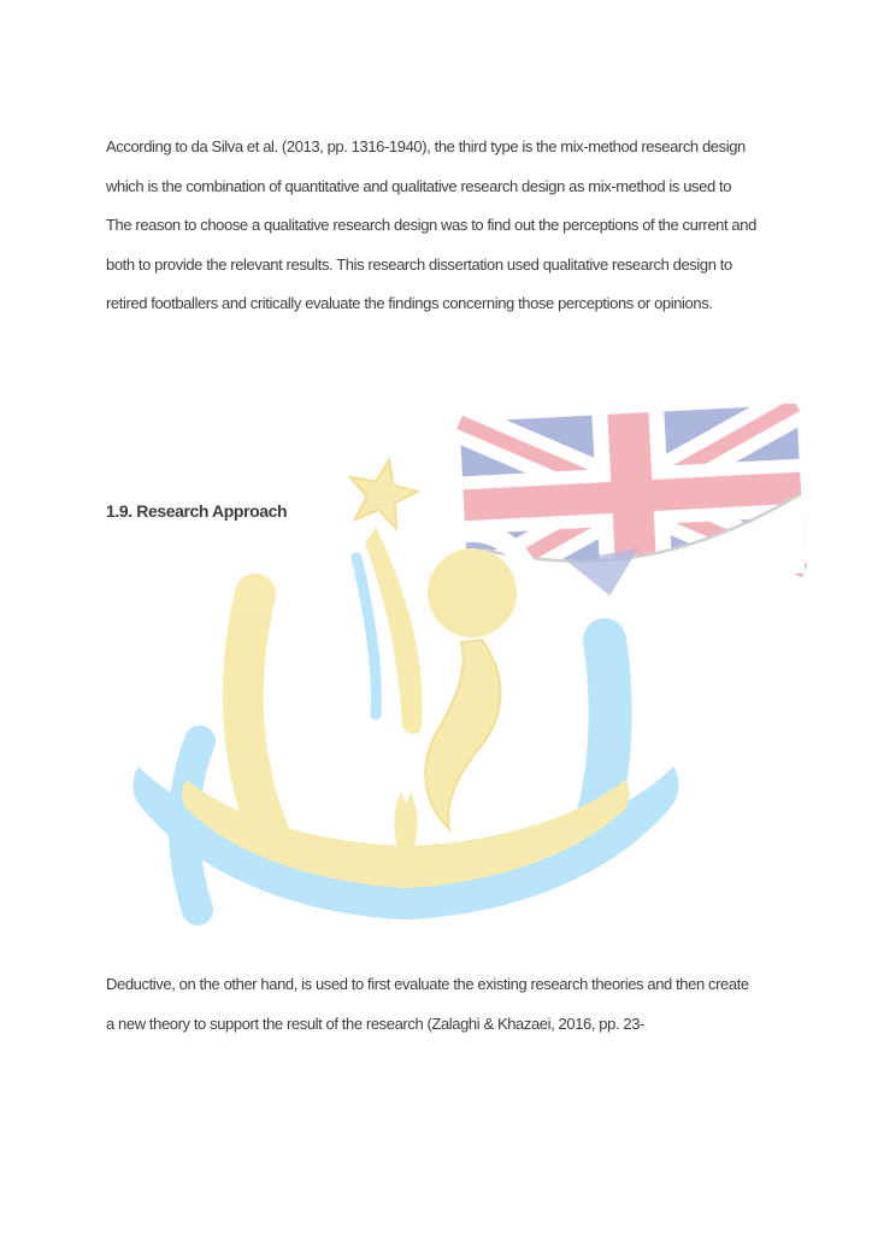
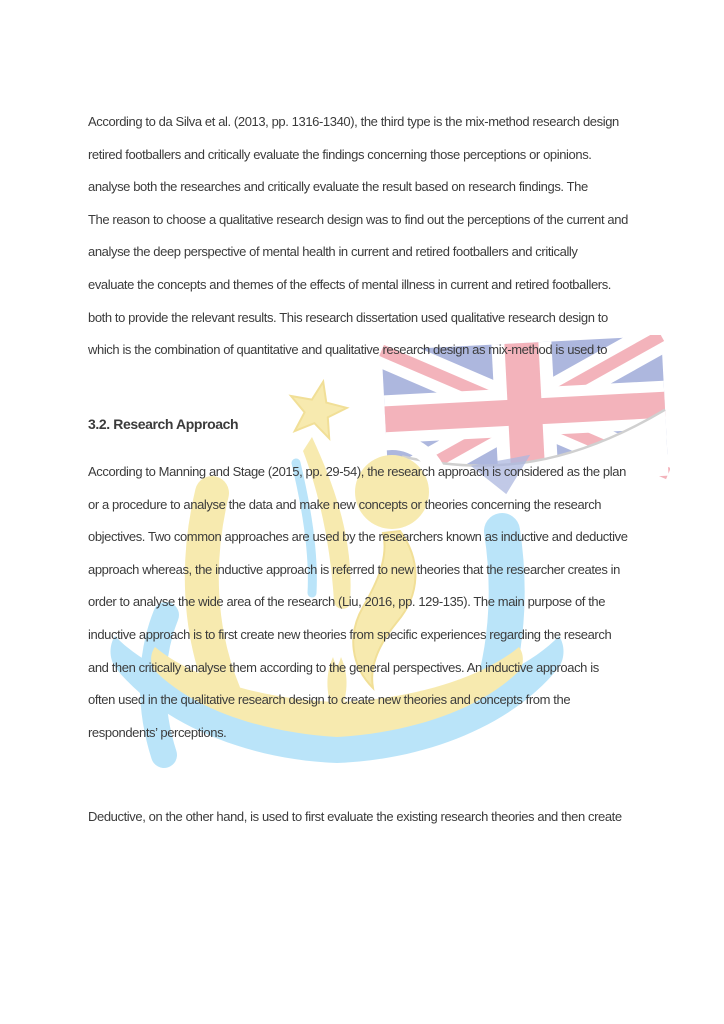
- According to da Silva et al. (2013, pp. 1316-1940), the third type is the mix-method research design
+ According to da Silva et al. (2013, pp. 1316-1340), the third type is the mix-method research design
- which is the combination of quantitative and qualitative research design as mix-method is used to
+ retired footballers and critically evaluate the findings concerning those perceptions or opinions.
+ analyse both the researches and critically evaluate the result based on research findings. The
  The reason to choose a qualitative research design was to find out the perceptions of the current and
+ analyse the deep perspective of mental health in current and retired footballers and critically
+ evaluate the concepts and themes of the effects of mental illness in current and retired footballers.
  both to provide the relevant results. This research dissertation used qualitative research design to
- retired footballers and critically evaluate the findings concerning those perceptions or opinions.
+ which is the combination of quantitative and qualitative research design as mix-method is used to
- 1.9. Research Approach
+ 3.2. Research Approach
+ According to Manning and Stage (2015, pp. 29-54), the research approach is considered as the plan
+ or a procedure to analyse the data and make new concepts or theories concerning the research
+ objectives. Two common approaches are used by the researchers known as inductive and deductive
+ approach whereas, the inductive approach is referred to new theories that the researcher creates in
+ order to analyse the wide area of the research (Liu, 2016, pp. 129-135). The main purpose of the
+ inductive approach is to first create new theories from specific experiences regarding the research
+ and then critically analyse them according to the general perspectives. An inductive approach is
+ often used in the qualitative research design to create new theories and concepts from the
+ respondents’ perceptions.
  Deductive, on the other hand, is used to first evaluate the existing research theories and then create
- a new theory to support the result of the research (Zalaghi & Khazaei, 2016, pp. 23-
